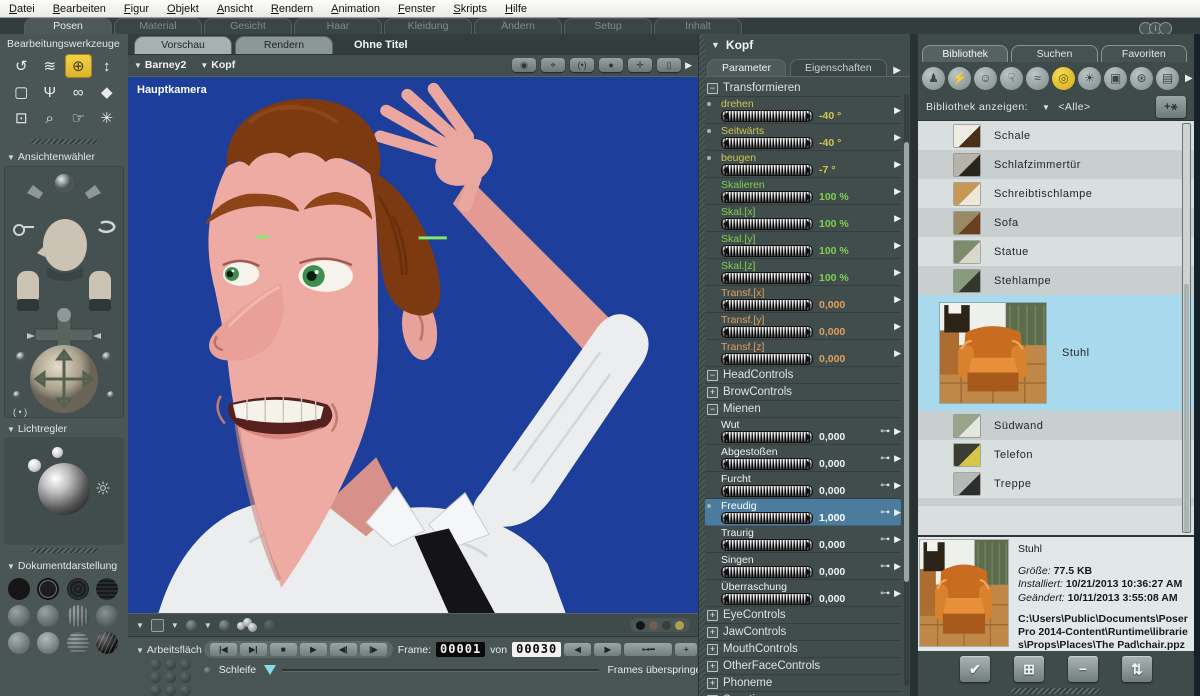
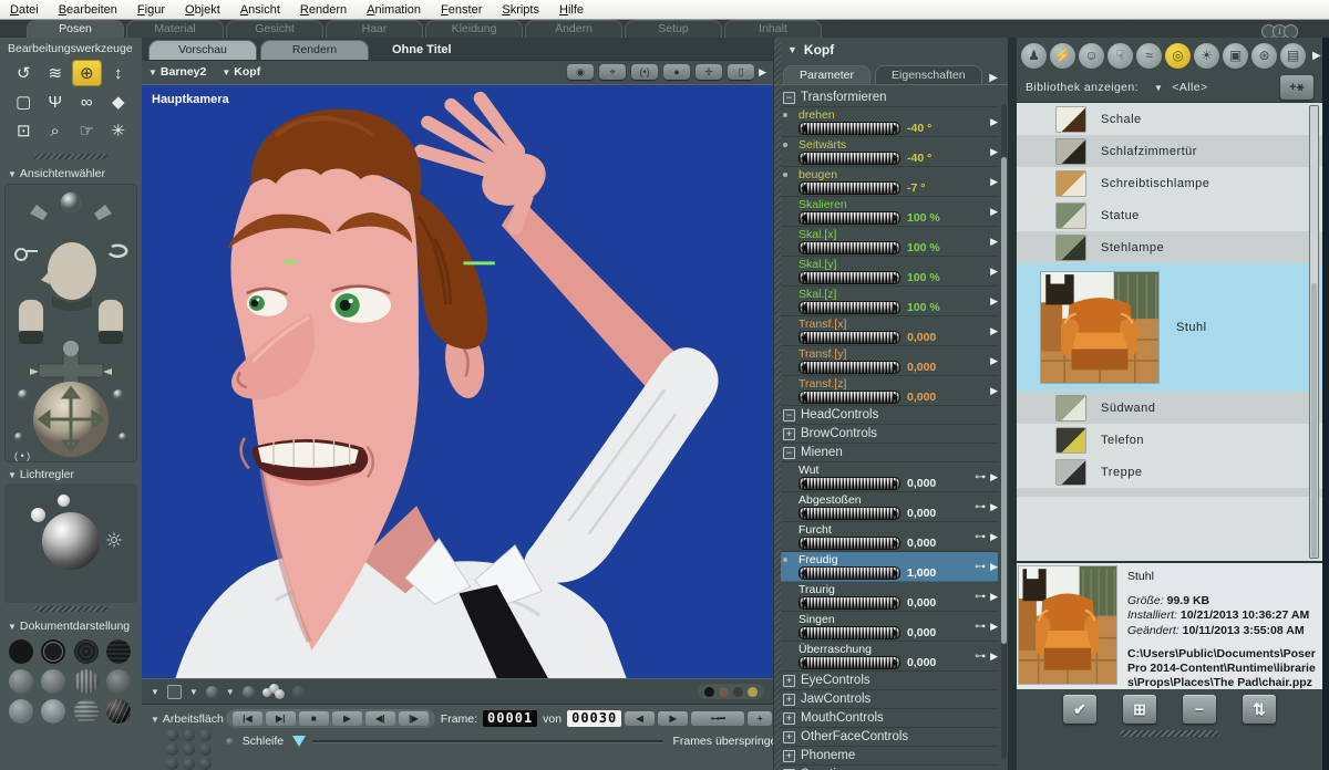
  Datei
  Bearbeiten
  Figur
  Objekt
  Ansicht
  Rendern
  Animation
  Fenster
  Skripts
  Hilfe
  Posen
  Material
  Gesicht
  Haar
  Kleidung
  Ändern
  Setup
  Inhalt
  i
  Bearbeitungswerkzeuge
  ↺
  ≋
  ⊕
  ↕
  ▢
  Ψ
  ∞
  ◆
  ⊡
  ⌕
  ☞
  ✳
  ▼ Ansichtenwähler
  ( • )
  ▼ Lichtregler
  ▼ Dokumentdarstellung
  Vorschau
  Rendern
  Ohne Titel
  ▼ Barney2
  ▼ Kopf
  ◉
  ⌖
  (•)
  ●
  ✛
  ▯
  ▶
  Hauptkamera
  ▼
  ▼
  ▼
  ▼ Arbeitsfläch
  |◀
  ▶|
  ■
  ▶
  ◀|
  |▶
  Frame:
  00001
  von
  00030
  ◀
  ▶
  ⊶━
  +
  Schleife
  Frames überspring
  ▼
  Kopf
  Parameter
  Eigenschaften
  ▶
  −
  Transformieren
  drehen
  -40 °
  ▶
  Seitwärts
  -40 °
  ▶
  beugen
  -7 °
  ▶
  Skalieren
  100 %
  ▶
  Skal.[x]
  100 %
  ▶
  Skal.[y]
  100 %
  ▶
  Skal.[z]
  100 %
  ▶
  Transf.[x]
  0,000
  ▶
  Transf.[y]
  0,000
  ▶
  Transf.[z]
  0,000
  ▶
  −
  HeadControls
  +
  BrowControls
  −
  Mienen
  Wut
  0,000
  ⊶
  ▶
  Abgestoßen
  0,000
  ⊶
  ▶
  Furcht
  0,000
  ⊶
  ▶
  Freudig
  1,000
  ⊶
  ▶
  Traurig
  0,000
  ⊶
  ▶
  Singen
  0,000
  ⊶
  ▶
  Überraschung
  0,000
  ⊶
  ▶
  +
  EyeControls
  +
  JawControls
  +
  MouthControls
  +
  OtherFaceControls
  +
  Phoneme
- Bibliothek
- Suchen
- Favoriten
  ♟
  ⚡
  ☺
  ☟
  ≈
  ◎
  ☀
  ▣
  ⊛
  ▤
  ▶
  Bibliothek anzeigen:
  ▼
  <Alle>
  +⚹
  Schale
  Schlafzimmertür
  Schreibtischlampe
- Sofa
  Statue
  Stehlampe
  Stuhl
  Südwand
  Telefon
  Treppe
  Stuhl
- Größe: 77.5 KB
+ Größe: 99.9 KB
  Installiert: 10/21/2013 10:36:27 AM
  Geändert: 10/11/2013 3:55:08 AM
  C:\Users\Public\Documents\Poser Pro 2014-Content\Runtime\libraries\Props\Places\The Pad\chair.ppz
  ✔
  ⊞
  −
  ⇅
